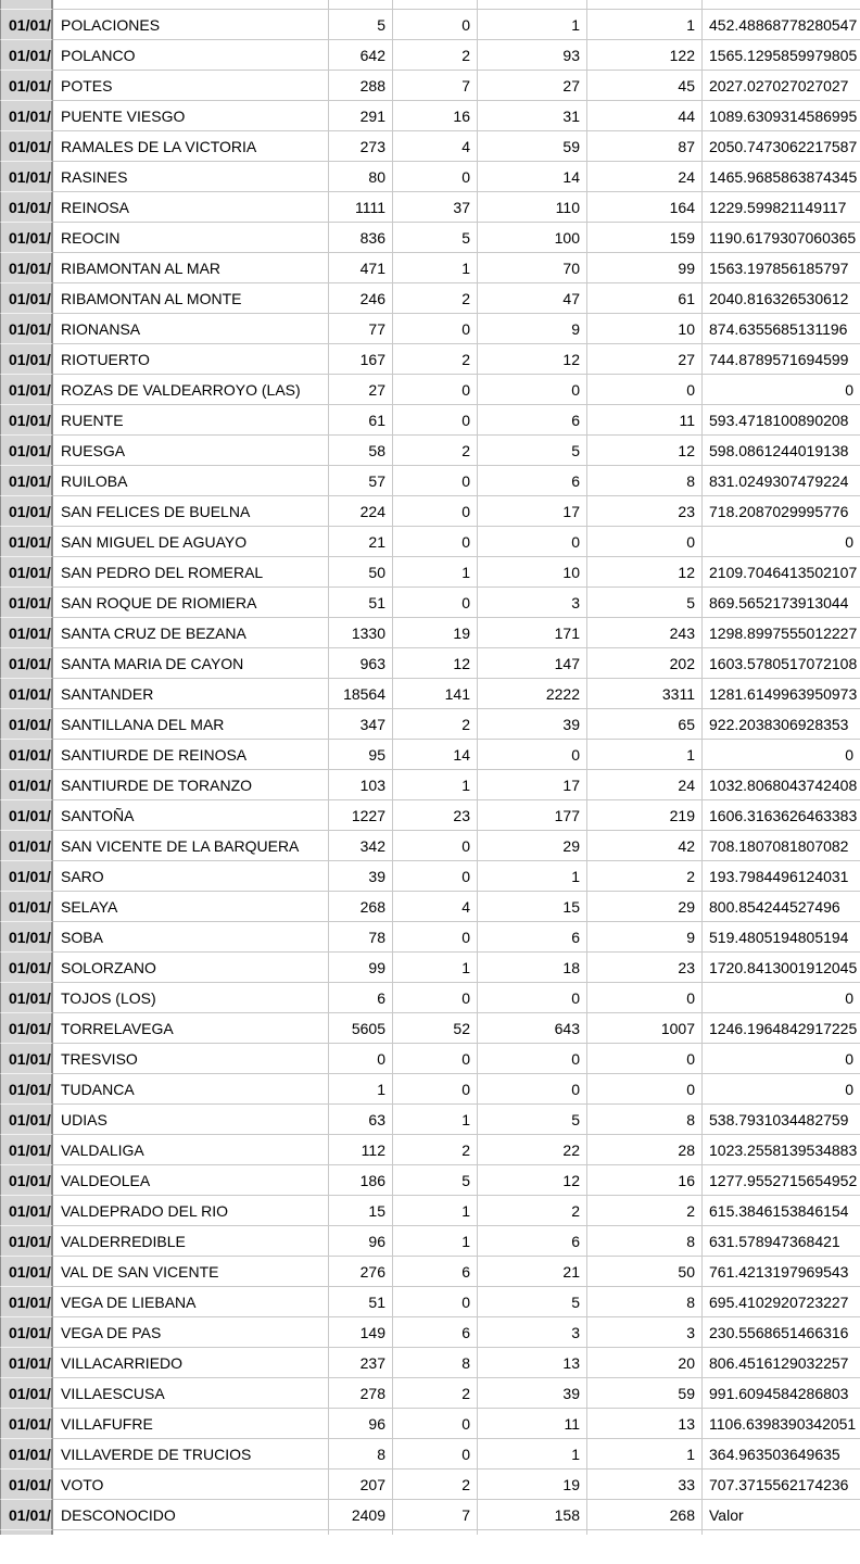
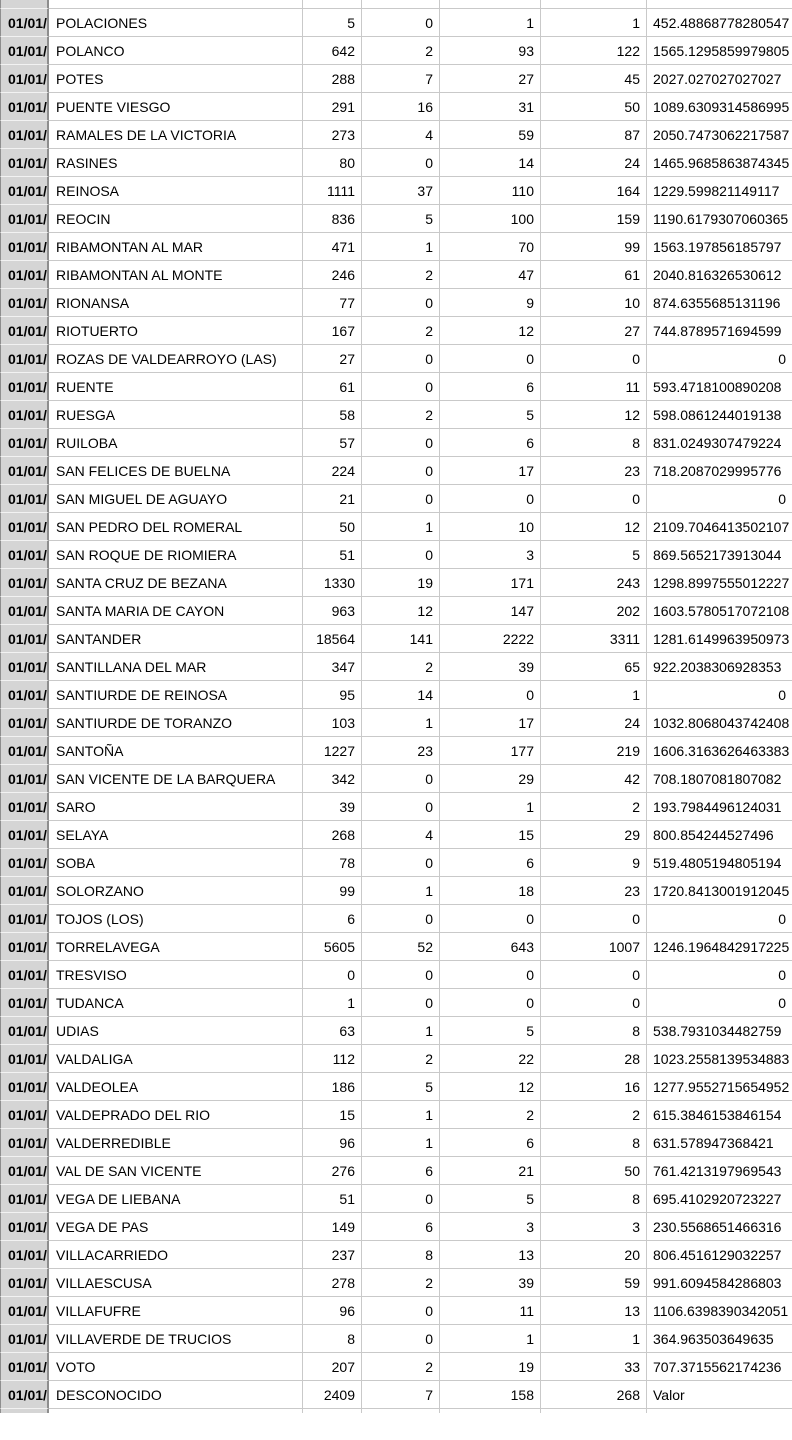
  01/01/	POLACIONES	5	0	1	1	452.48868778280547
  01/01/	POLANCO	642	2	93	122	1565.1295859979805
  01/01/	POTES	288	7	27	45	2027.027027027027
- 01/01/	PUENTE VIESGO	291	16	31	44	1089.6309314586995
+ 01/01/	PUENTE VIESGO	291	16	31	50	1089.6309314586995
  01/01/	RAMALES DE LA VICTORIA	273	4	59	87	2050.7473062217587
  01/01/	RASINES	80	0	14	24	1465.9685863874345
  01/01/	REINOSA	1111	37	110	164	1229.599821149117
  01/01/	REOCIN	836	5	100	159	1190.6179307060365
  01/01/	RIBAMONTAN AL MAR	471	1	70	99	1563.197856185797
  01/01/	RIBAMONTAN AL MONTE	246	2	47	61	2040.816326530612
  01/01/	RIONANSA	77	0	9	10	874.6355685131196
  01/01/	RIOTUERTO	167	2	12	27	744.8789571694599
  01/01/	ROZAS DE VALDEARROYO (LAS)	27	0	0	0	0
  01/01/	RUENTE	61	0	6	11	593.4718100890208
  01/01/	RUESGA	58	2	5	12	598.0861244019138
  01/01/	RUILOBA	57	0	6	8	831.0249307479224
  01/01/	SAN FELICES DE BUELNA	224	0	17	23	718.2087029995776
  01/01/	SAN MIGUEL DE AGUAYO	21	0	0	0	0
  01/01/	SAN PEDRO DEL ROMERAL	50	1	10	12	2109.7046413502107
  01/01/	SAN ROQUE DE RIOMIERA	51	0	3	5	869.5652173913044
  01/01/	SANTA CRUZ DE BEZANA	1330	19	171	243	1298.8997555012227
  01/01/	SANTA MARIA DE CAYON	963	12	147	202	1603.5780517072108
  01/01/	SANTANDER	18564	141	2222	3311	1281.6149963950973
  01/01/	SANTILLANA DEL MAR	347	2	39	65	922.2038306928353
  01/01/	SANTIURDE DE REINOSA	95	14	0	1	0
  01/01/	SANTIURDE DE TORANZO	103	1	17	24	1032.8068043742408
  01/01/	SANTOÑA	1227	23	177	219	1606.3163626463383
  01/01/	SAN VICENTE DE LA BARQUERA	342	0	29	42	708.1807081807082
  01/01/	SARO	39	0	1	2	193.7984496124031
  01/01/	SELAYA	268	4	15	29	800.854244527496
  01/01/	SOBA	78	0	6	9	519.4805194805194
  01/01/	SOLORZANO	99	1	18	23	1720.8413001912045
  01/01/	TOJOS (LOS)	6	0	0	0	0
  01/01/	TORRELAVEGA	5605	52	643	1007	1246.1964842917225
  01/01/	TRESVISO	0	0	0	0	0
  01/01/	TUDANCA	1	0	0	0	0
  01/01/	UDIAS	63	1	5	8	538.7931034482759
  01/01/	VALDALIGA	112	2	22	28	1023.2558139534883
  01/01/	VALDEOLEA	186	5	12	16	1277.9552715654952
  01/01/	VALDEPRADO DEL RIO	15	1	2	2	615.3846153846154
  01/01/	VALDERREDIBLE	96	1	6	8	631.578947368421
  01/01/	VAL DE SAN VICENTE	276	6	21	50	761.4213197969543
  01/01/	VEGA DE LIEBANA	51	0	5	8	695.4102920723227
  01/01/	VEGA DE PAS	149	6	3	3	230.5568651466316
  01/01/	VILLACARRIEDO	237	8	13	20	806.4516129032257
  01/01/	VILLAESCUSA	278	2	39	59	991.6094584286803
  01/01/	VILLAFUFRE	96	0	11	13	1106.6398390342051
  01/01/	VILLAVERDE DE TRUCIOS	8	0	1	1	364.963503649635
  01/01/	VOTO	207	2	19	33	707.3715562174236
  01/01/	DESCONOCIDO	2409	7	158	268	Valor
